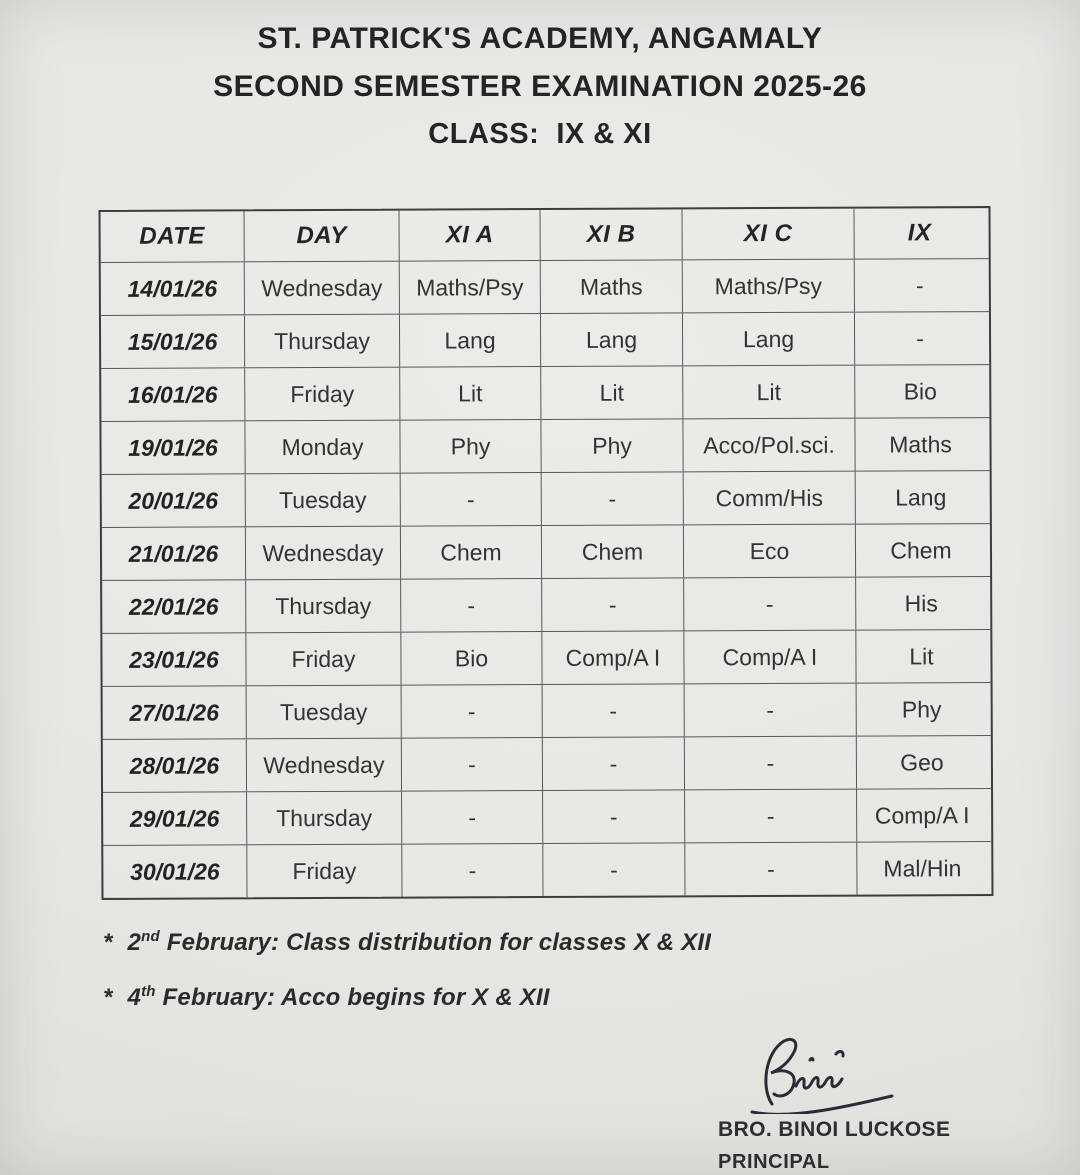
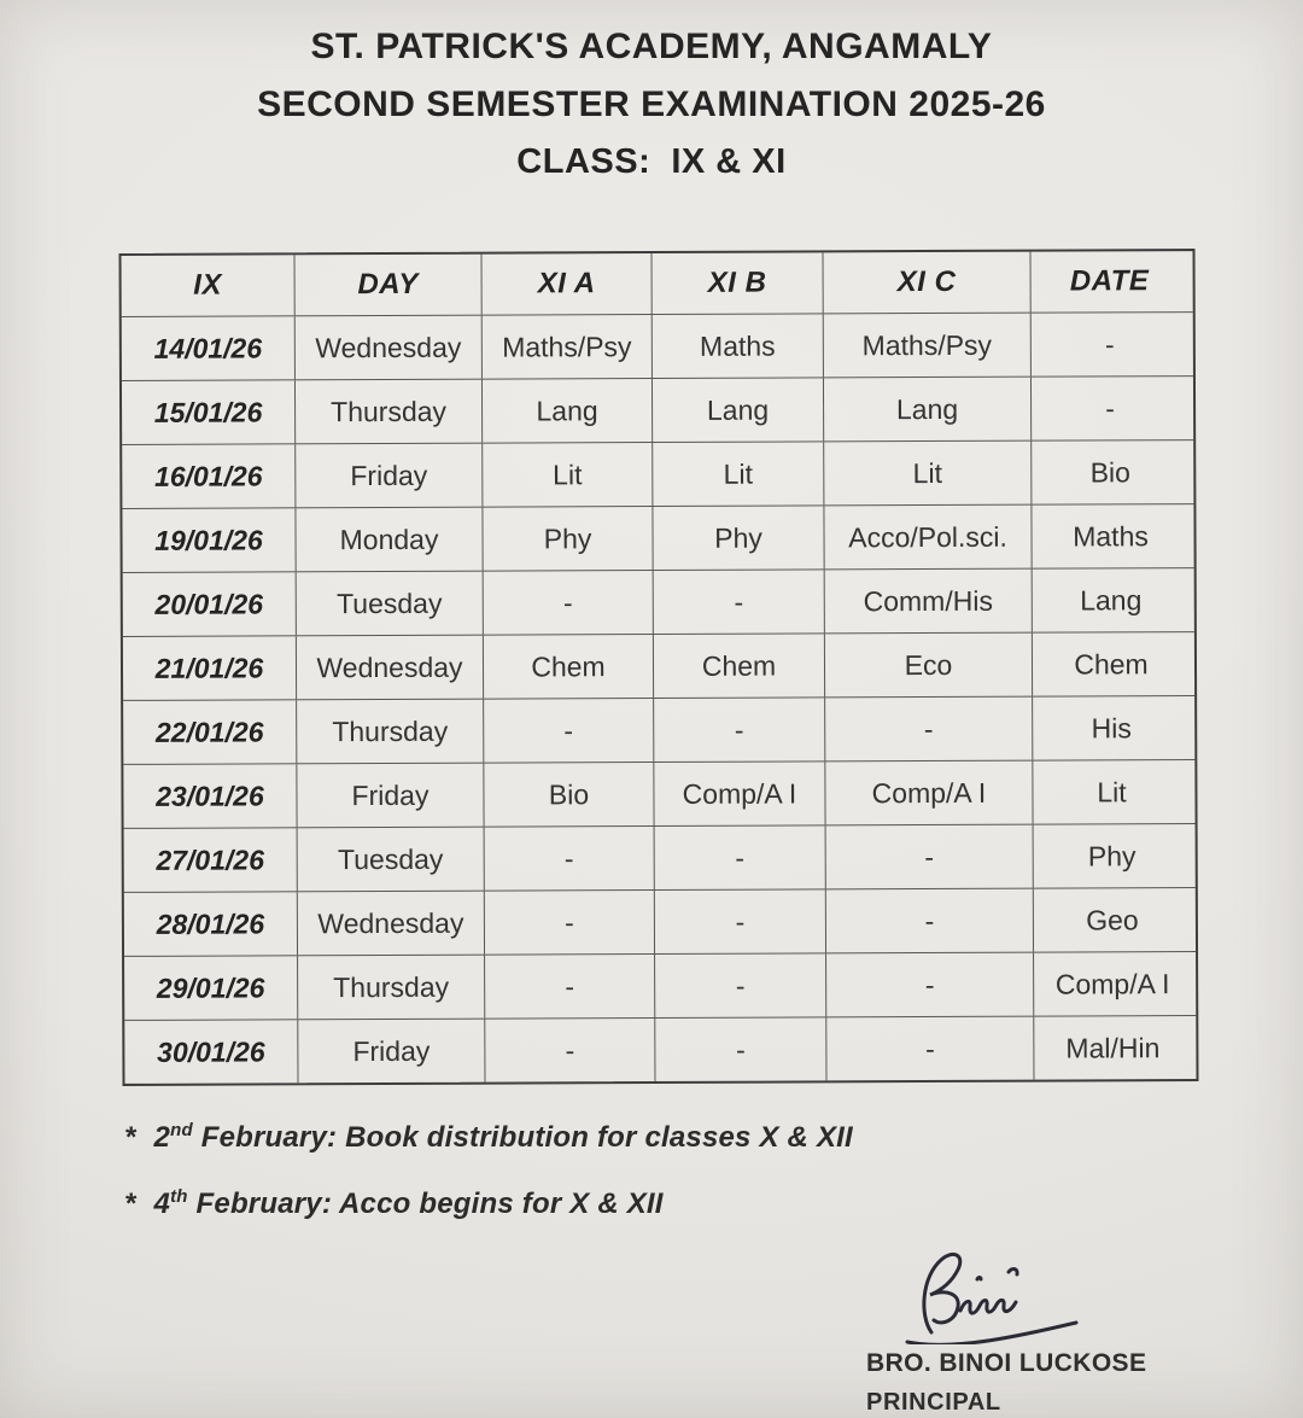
  ST. PATRICK'S ACADEMY, ANGAMALY
  SECOND SEMESTER EXAMINATION 2025-26
  CLASS: IX & XI
- DATE
+ IX
  DAY
  XI A
  XI B
  XI C
- IX
+ DATE
  14/01/26
  Wednesday
  Maths/Psy
  Maths
  Maths/Psy
  -
  15/01/26
  Thursday
  Lang
  Lang
  Lang
  -
  16/01/26
  Friday
  Lit
  Lit
  Lit
  Bio
  19/01/26
  Monday
  Phy
  Phy
  Acco/Pol.sci.
  Maths
  20/01/26
  Tuesday
  -
  -
  Comm/His
  Lang
  21/01/26
  Wednesday
  Chem
  Chem
  Eco
  Chem
  22/01/26
  Thursday
  -
  -
  -
  His
  23/01/26
  Friday
  Bio
  Comp/A I
  Comp/A I
  Lit
  27/01/26
  Tuesday
  -
  -
  -
  Phy
  28/01/26
  Wednesday
  -
  -
  -
  Geo
  29/01/26
  Thursday
  -
  -
  -
  Comp/A I
  30/01/26
  Friday
  -
  -
  -
  Mal/Hin
- * 2nd February: Class distribution for classes X & XII
+ * 2nd February: Book distribution for classes X & XII
  * 4th February: Acco begins for X & XII
  BRO. BINOI LUCKOSE
  PRINCIPAL
